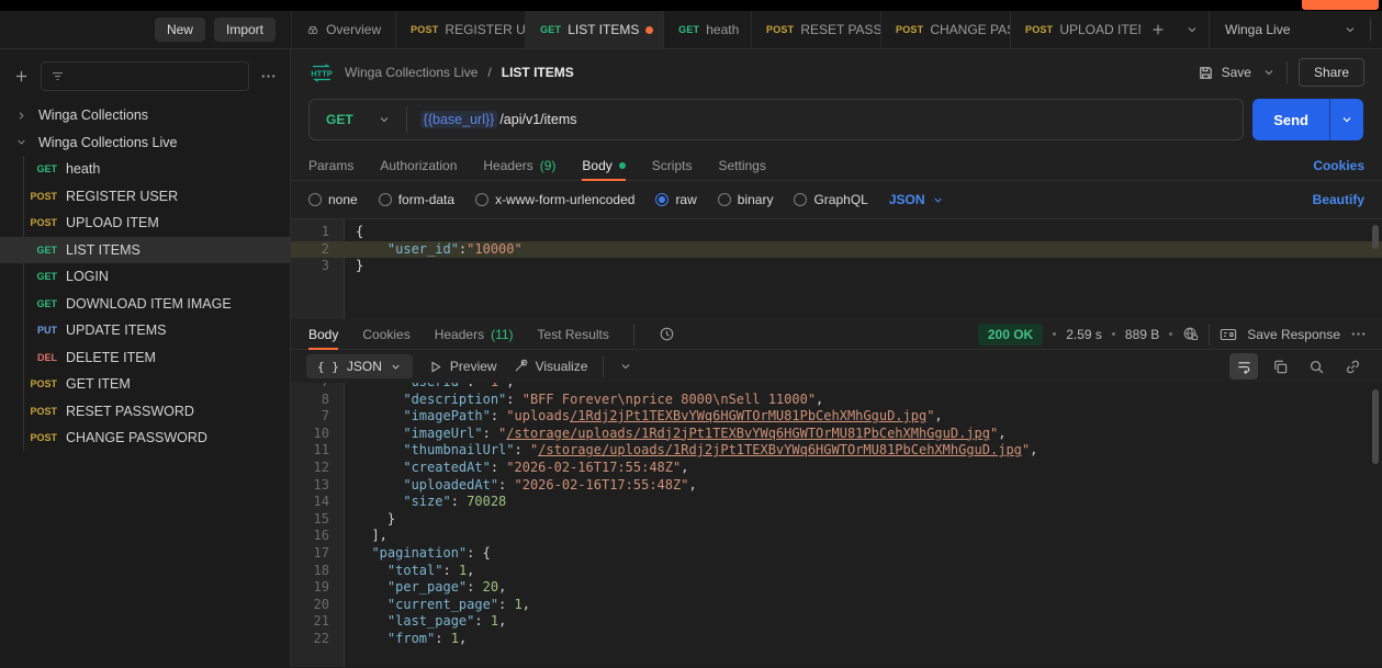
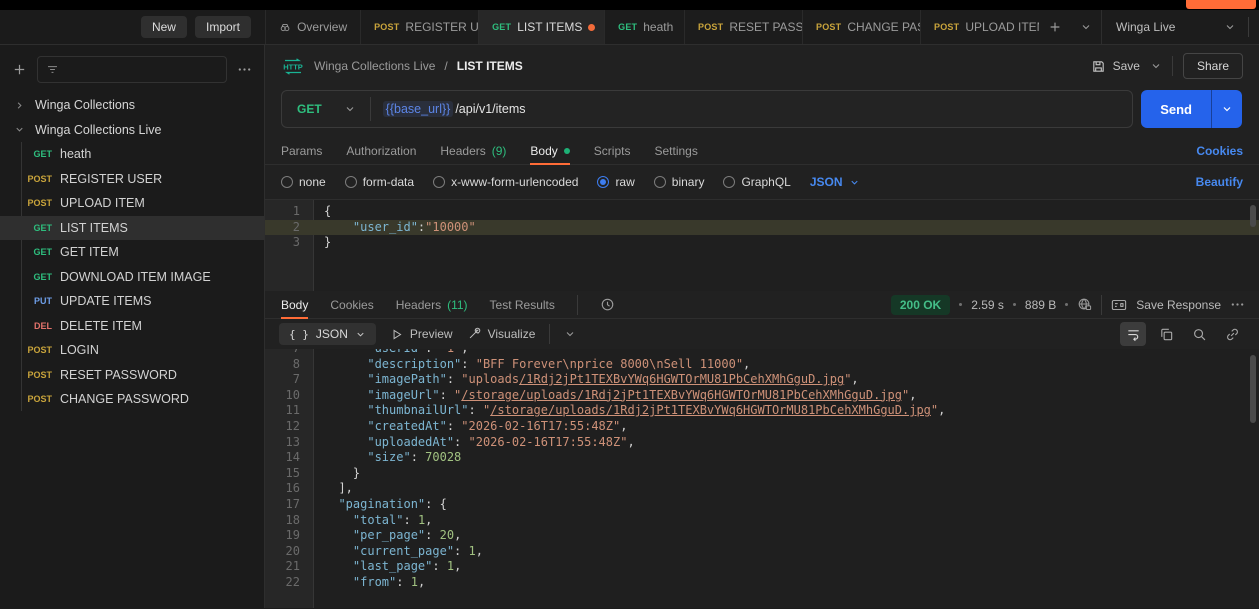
  New
  Import
  Overview
  POST
  REGISTER U
  GET
  LIST ITEMS
  GET
  heath
  POST
  RESET PASS
  POST
  CHANGE PA
  POST
  UPLOAD ITE
  Winga Live
  Winga Collections
  Winga Collections Live
  GET
  heath
  POST
  REGISTER USER
  POST
  UPLOAD ITEM
  GET
  LIST ITEMS
  GET
- LOGIN
+ GET ITEM
  GET
  DOWNLOAD ITEM IMAGE
  PUT
  UPDATE ITEMS
  DEL
  DELETE ITEM
  POST
- GET ITEM
+ LOGIN
  POST
  RESET PASSWORD
  POST
  CHANGE PASSWORD
  HTTP
  Winga Collections Live
  /
  LIST ITEMS
  Save
  Share
  GET
  {{base_url}}
  /api/v1/items
  Send
  Params
  Authorization
  Headers
  (9)
  Body
  Scripts
  Settings
  Cookies
  none
  form-data
  x-www-form-urlencoded
  raw
  binary
  GraphQL
  JSON
  Beautify
  1
  {
  2
  "user_id":"10000"
  3
  }
  Body
  Cookies
  Headers
  (11)
  Test Results
  200 OK
  2.59 s
  889 B
  Save Response
  { }
  JSON
  Preview
  Visualize
  8
  "description": "BFF Forever\nprice 8000\nSell 11000",
  7
  "imagePath": "uploads/1Rdj2jPt1TEXBvYWq6HGWTOrMU81PbCehXMhGguD.jpg",
  10
  "imageUrl": "/storage/uploads/1Rdj2jPt1TEXBvYWq6HGWTOrMU81PbCehXMhGguD.jpg",
  11
  "thumbnailUrl": "/storage/uploads/1Rdj2jPt1TEXBvYWq6HGWTOrMU81PbCehXMhGguD.jpg",
  12
  "createdAt": "2026-02-16T17:55:48Z",
  13
  "uploadedAt": "2026-02-16T17:55:48Z",
  14
  "size": 70028
  15
  }
  16
  ],
  17
  "pagination": {
  18
  "total": 1,
  19
  "per_page": 20,
  20
  "current_page": 1,
  21
  "last_page": 1,
  22
  "from": 1,
